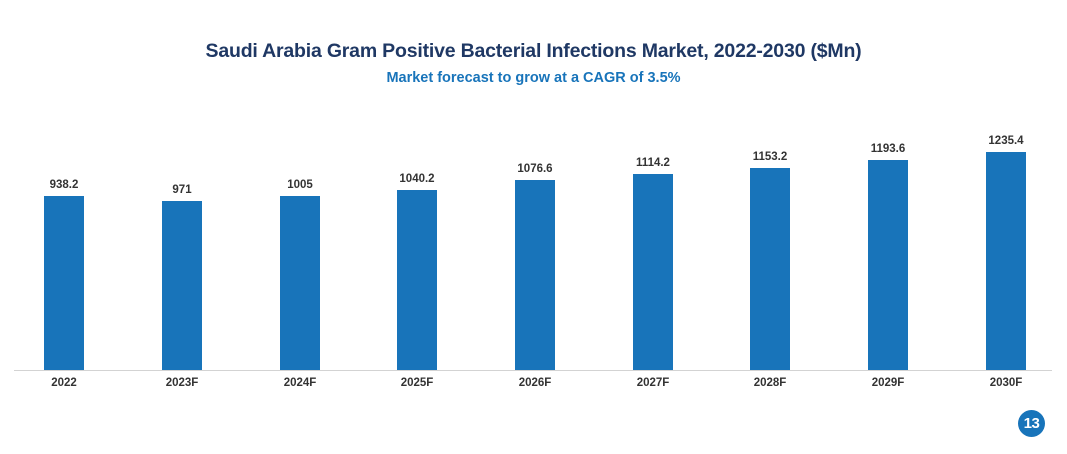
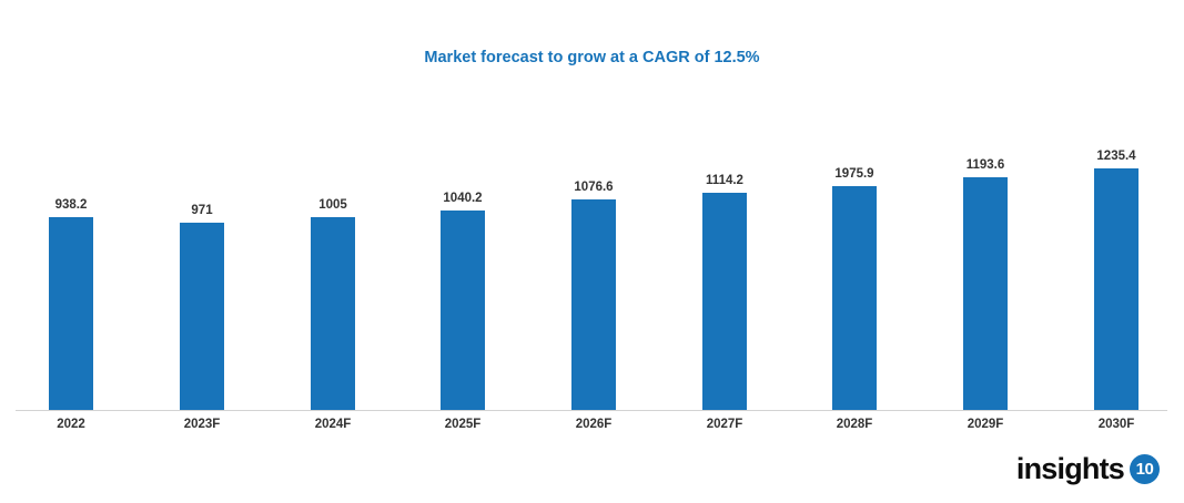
- Saudi Arabia Gram Positive Bacterial Infections Market, 2022-2030 ($Mn)
- Market forecast to grow at a CAGR of 3.5%
+ Market forecast to grow at a CAGR of 12.5%
  938.2
  2022
  971
  2023F
  1005
  2024F
  1040.2
  2025F
  1076.6
  2026F
  1114.2
  2027F
- 1153.2
+ 1975.9
  2028F
  1193.6
  2029F
  1235.4
  2030F
+ insights
- 13
+ 10
